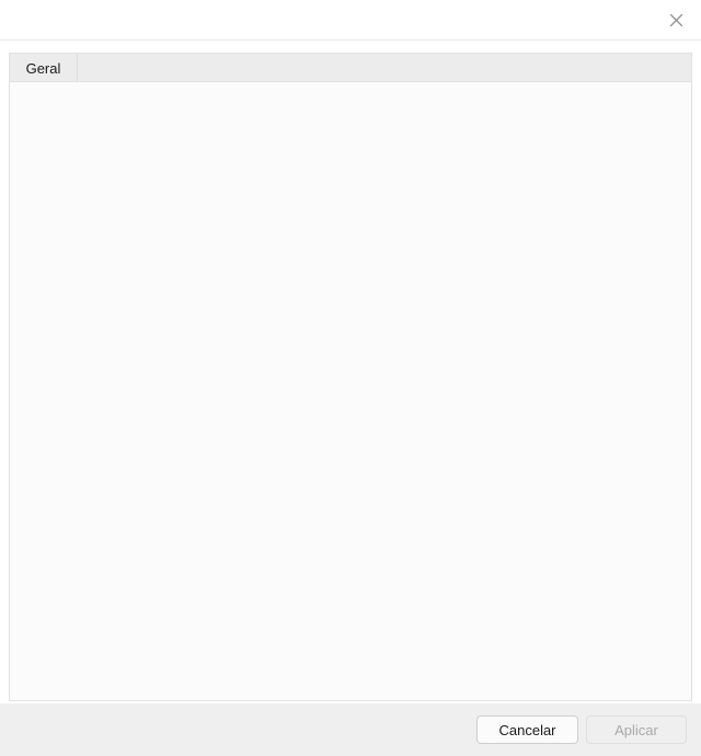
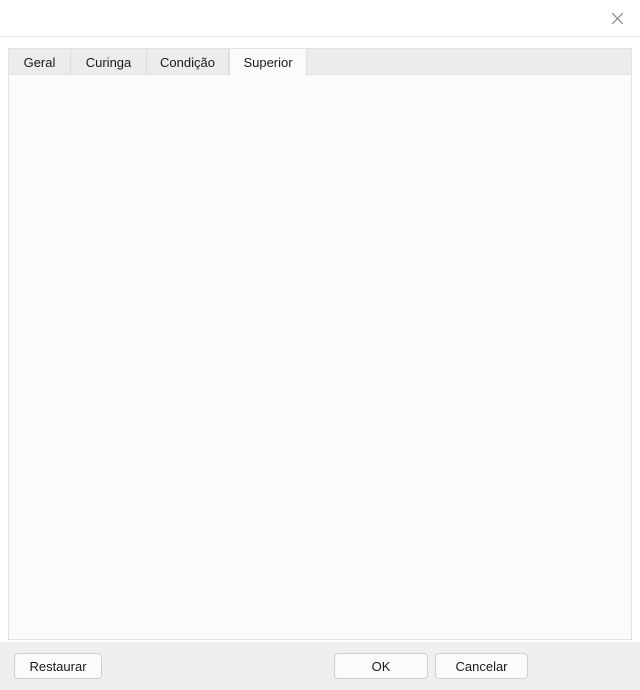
  Geral
+ Curinga
+ Condição
+ Superior
+ Restaurar
+ OK
  Cancelar
- Aplicar
